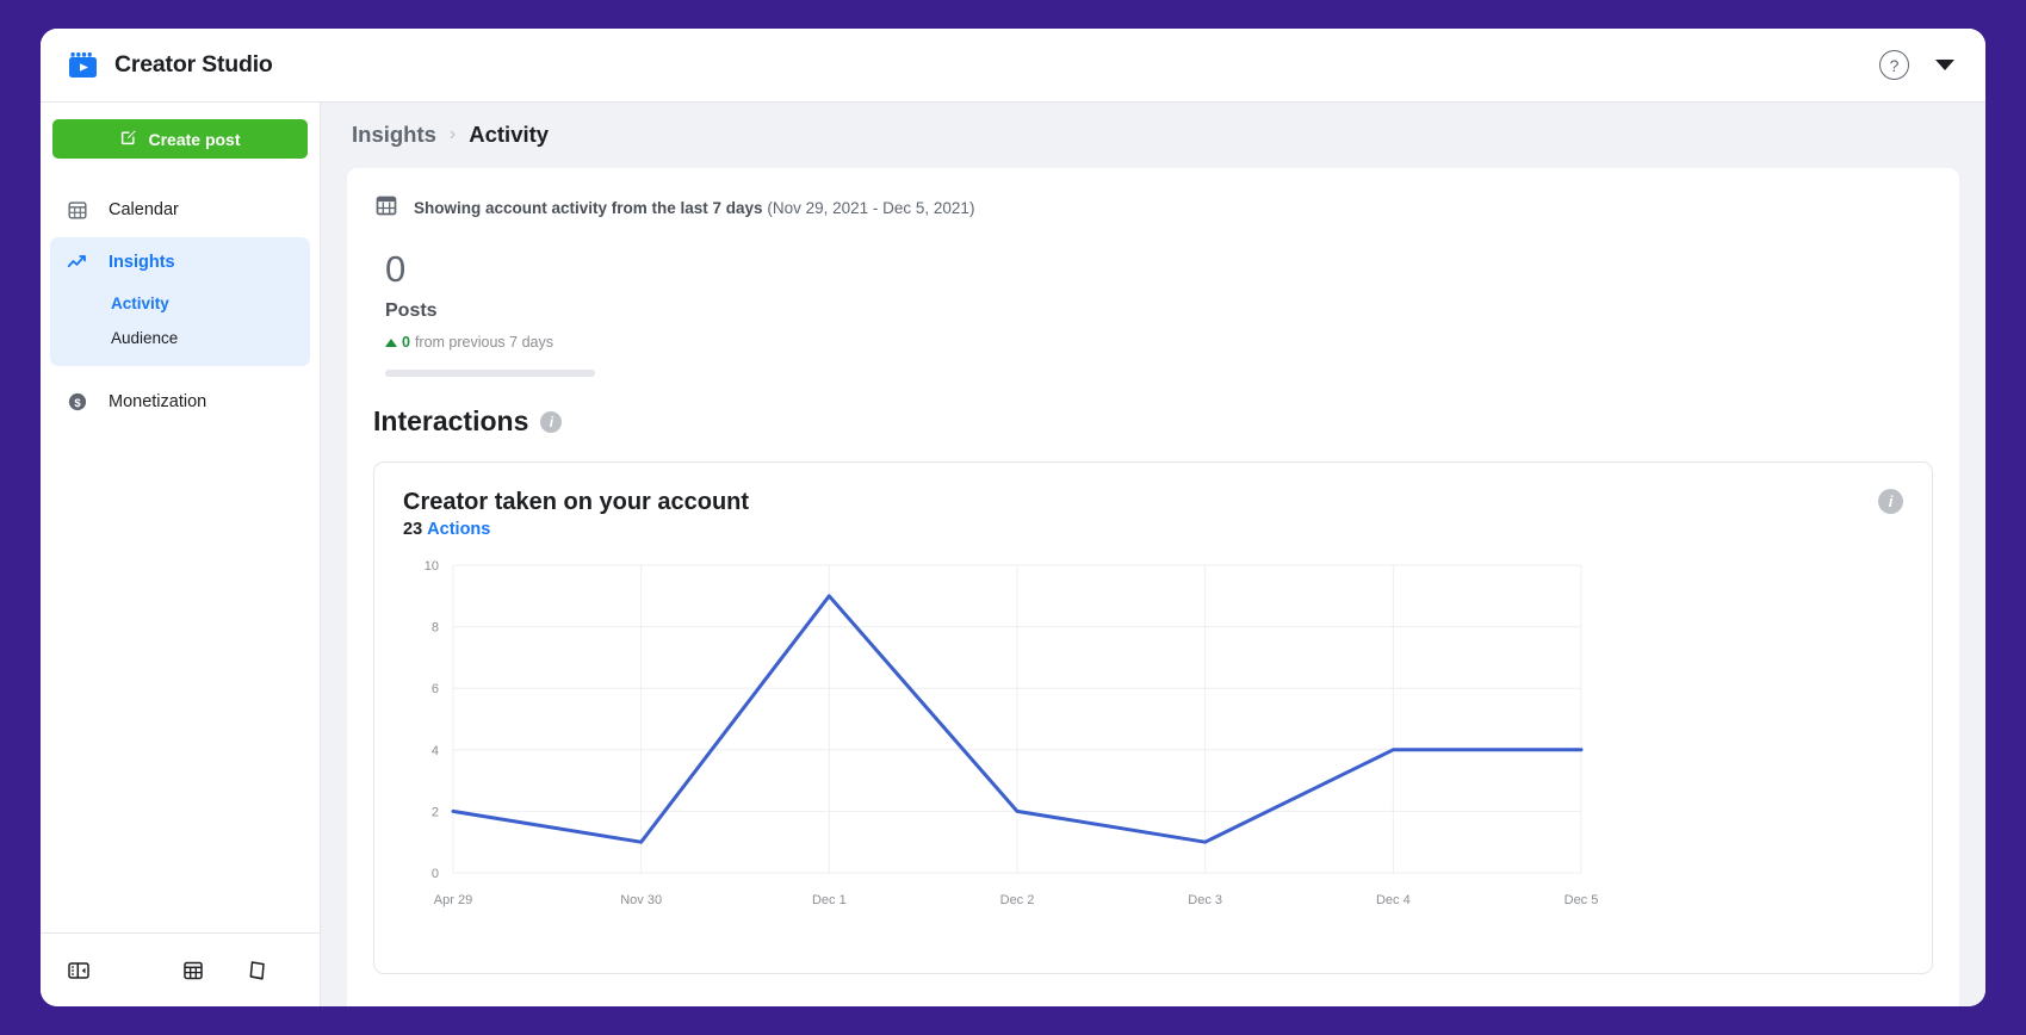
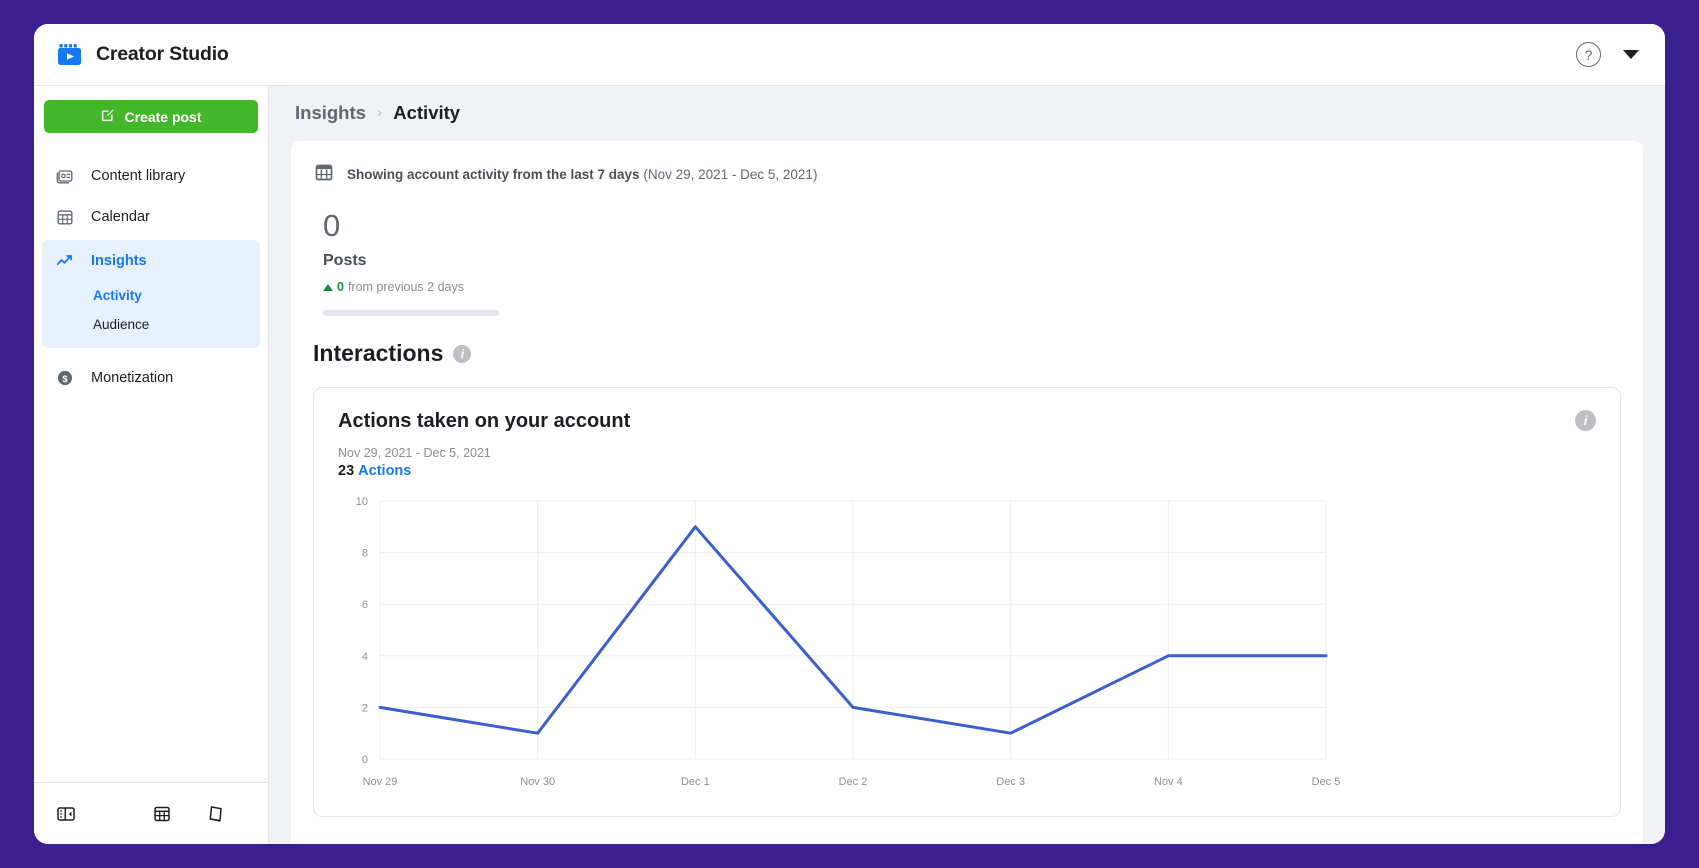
  Creator Studio
  ?
  Create post
+ Content library
  Calendar
  Insights
  Activity
  Audience
  $
  Monetization
  Insights
  ›
  Activity
  Showing account activity from the last 7 days (Nov 29, 2021 - Dec 5, 2021)
  0
  Posts
  0
- from previous 7 days
+ from previous 2 days
  Interactions
  i
- Creator taken on your account
+ Actions taken on your account
  i
+ Nov 29, 2021 - Dec 5, 2021
  23 Actions
  0
  2
  4
  6
  8
  10
- Apr 29
+ Nov 29
  Nov 30
  Dec 1
  Dec 2
  Dec 3
- Dec 4
+ Nov 4
  Dec 5
